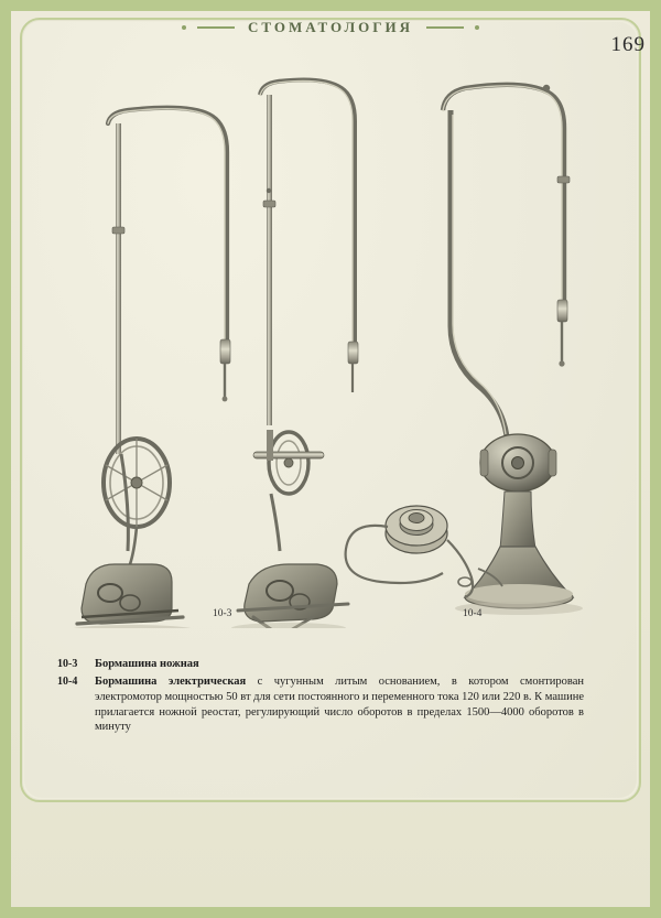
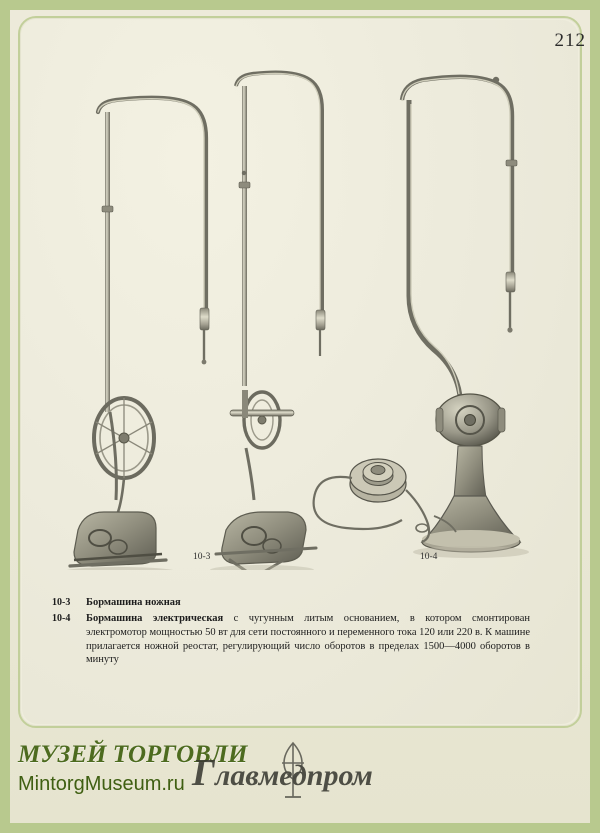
- СТОМАТОЛОГИЯ
- 169
+ 212
  10-3
  10-4
  10-3
  Бормашина ножная
  10-4
  Бормашина электрическая с чугунным литым основанием, в котором смонтирован электромотор мощностью 50 вт для сети постоянного и переменного тока 120 или 220 в. К машине прилагается ножной реостат, регулирующий число оборотов в пределах 1500—4000 оборотов в минуту
+ МУЗЕЙ ТОРГОВЛИ
+ MintorgMuseum.ru
+ Главмедпром
